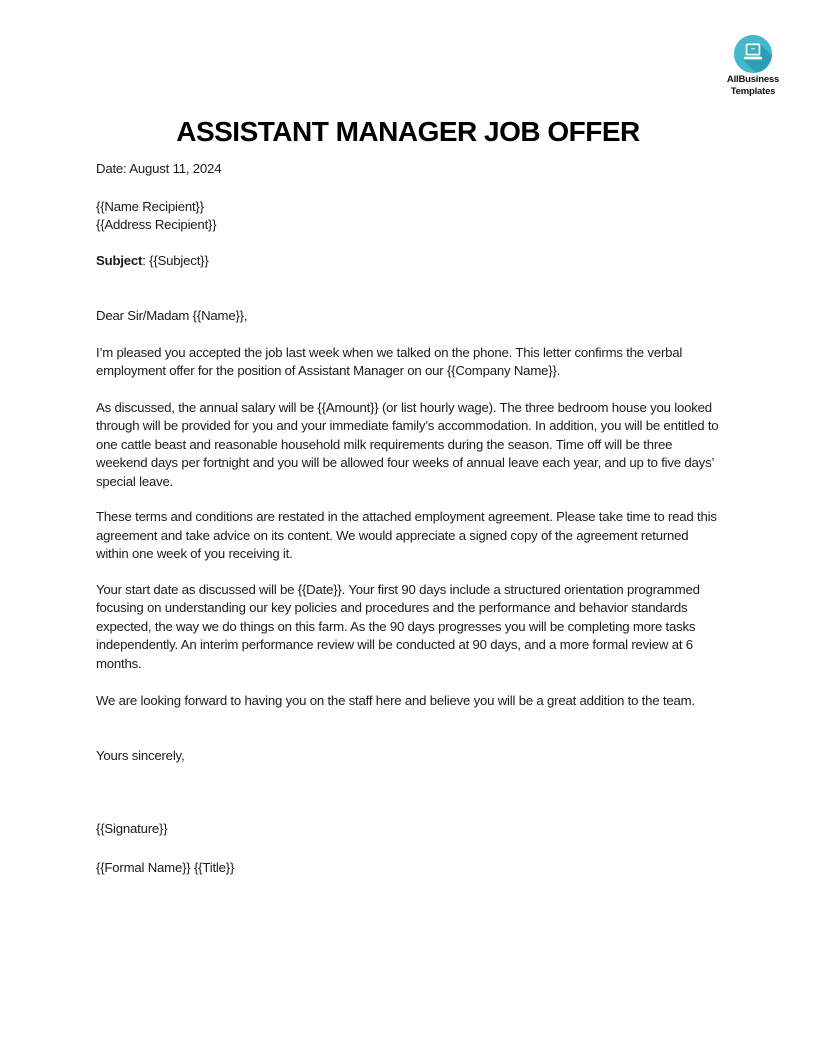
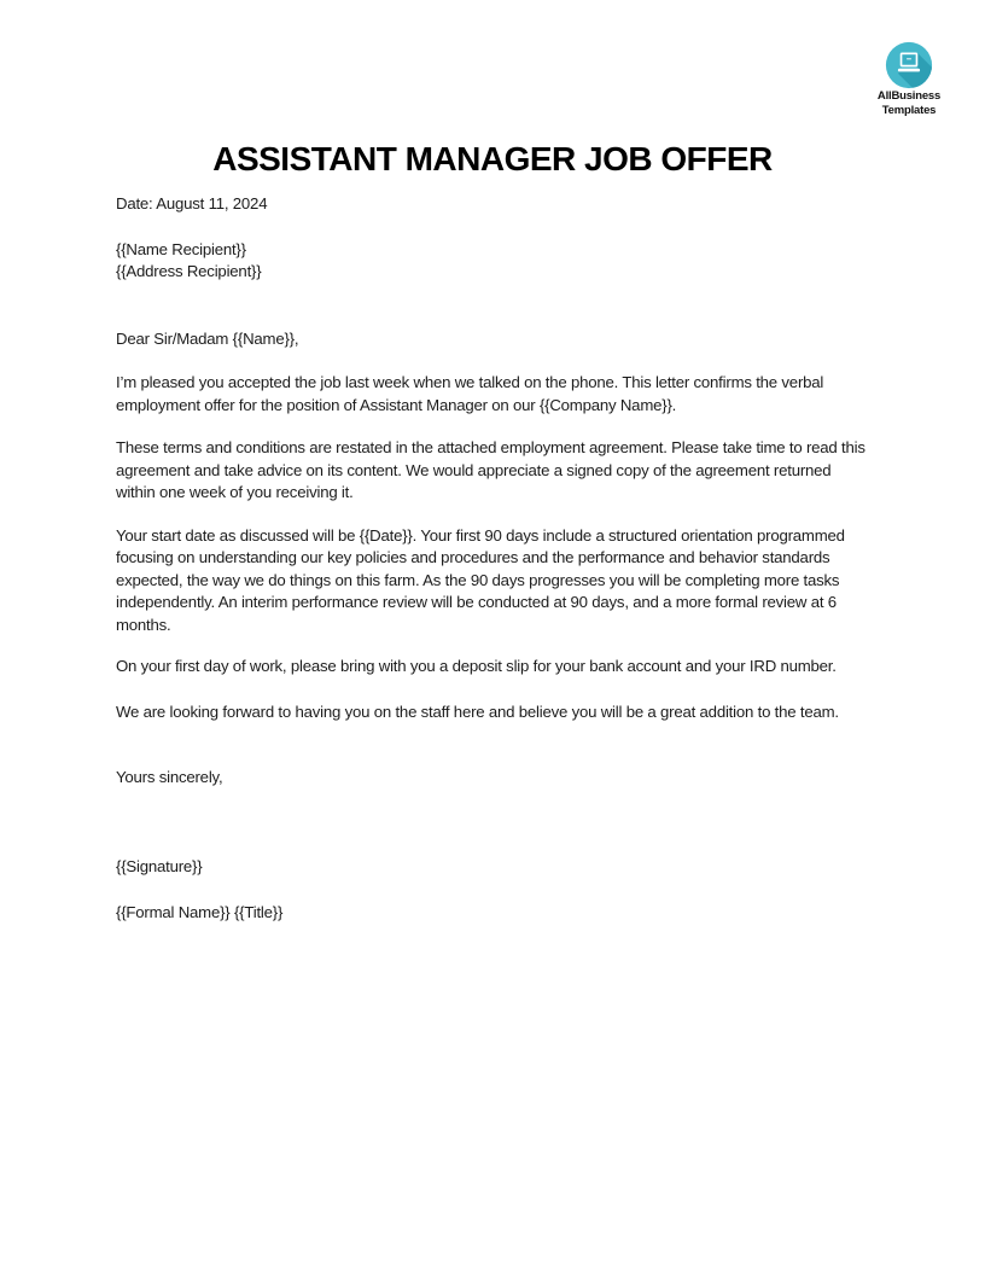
  AllBusiness
  Templates
  ASSISTANT MANAGER JOB OFFER
  Date: August 11, 2024
  {{Name Recipient}}
  {{Address Recipient}}
- Subject: {{Subject}}
  Dear Sir/Madam {{Name}},
  I’m pleased you accepted the job last week when we talked on the phone. This letter confirms the verbal employment offer for the position of Assistant Manager on our {{Company Name}}.
- As discussed, the annual salary will be {{Amount}} (or list hourly wage). The three bedroom house you looked through will be provided for you and your immediate family’s accommodation. In addition, you will be entitled to one cattle beast and reasonable household milk requirements during the season. Time off will be three weekend days per fortnight and you will be allowed four weeks of annual leave each year, and up to five days’ special leave.
  These terms and conditions are restated in the attached employment agreement. Please take time to read this agreement and take advice on its content. We would appreciate a signed copy of the agreement returned within one week of you receiving it.
  Your start date as discussed will be {{Date}}. Your first 90 days include a structured orientation programmed focusing on understanding our key policies and procedures and the performance and behavior standards expected, the way we do things on this farm. As the 90 days progresses you will be completing more tasks independently. An interim performance review will be conducted at 90 days, and a more formal review at 6 months.
+ On your first day of work, please bring with you a deposit slip for your bank account and your IRD number.
  We are looking forward to having you on the staff here and believe you will be a great addition to the team.
  Yours sincerely,
  {{Signature}}
  {{Formal Name}} {{Title}}
